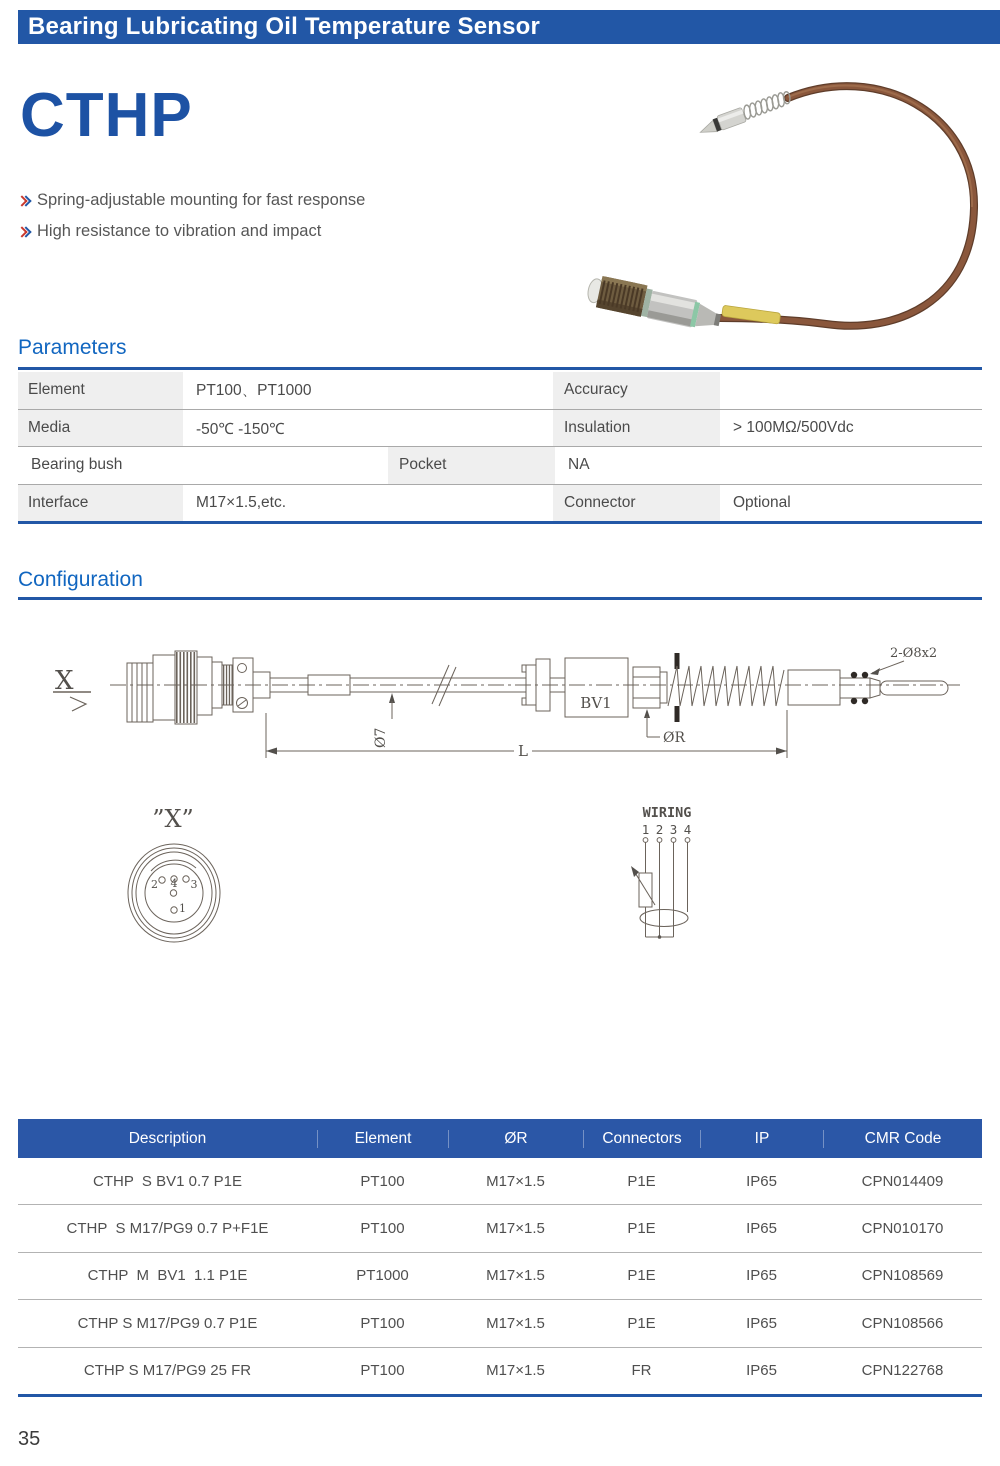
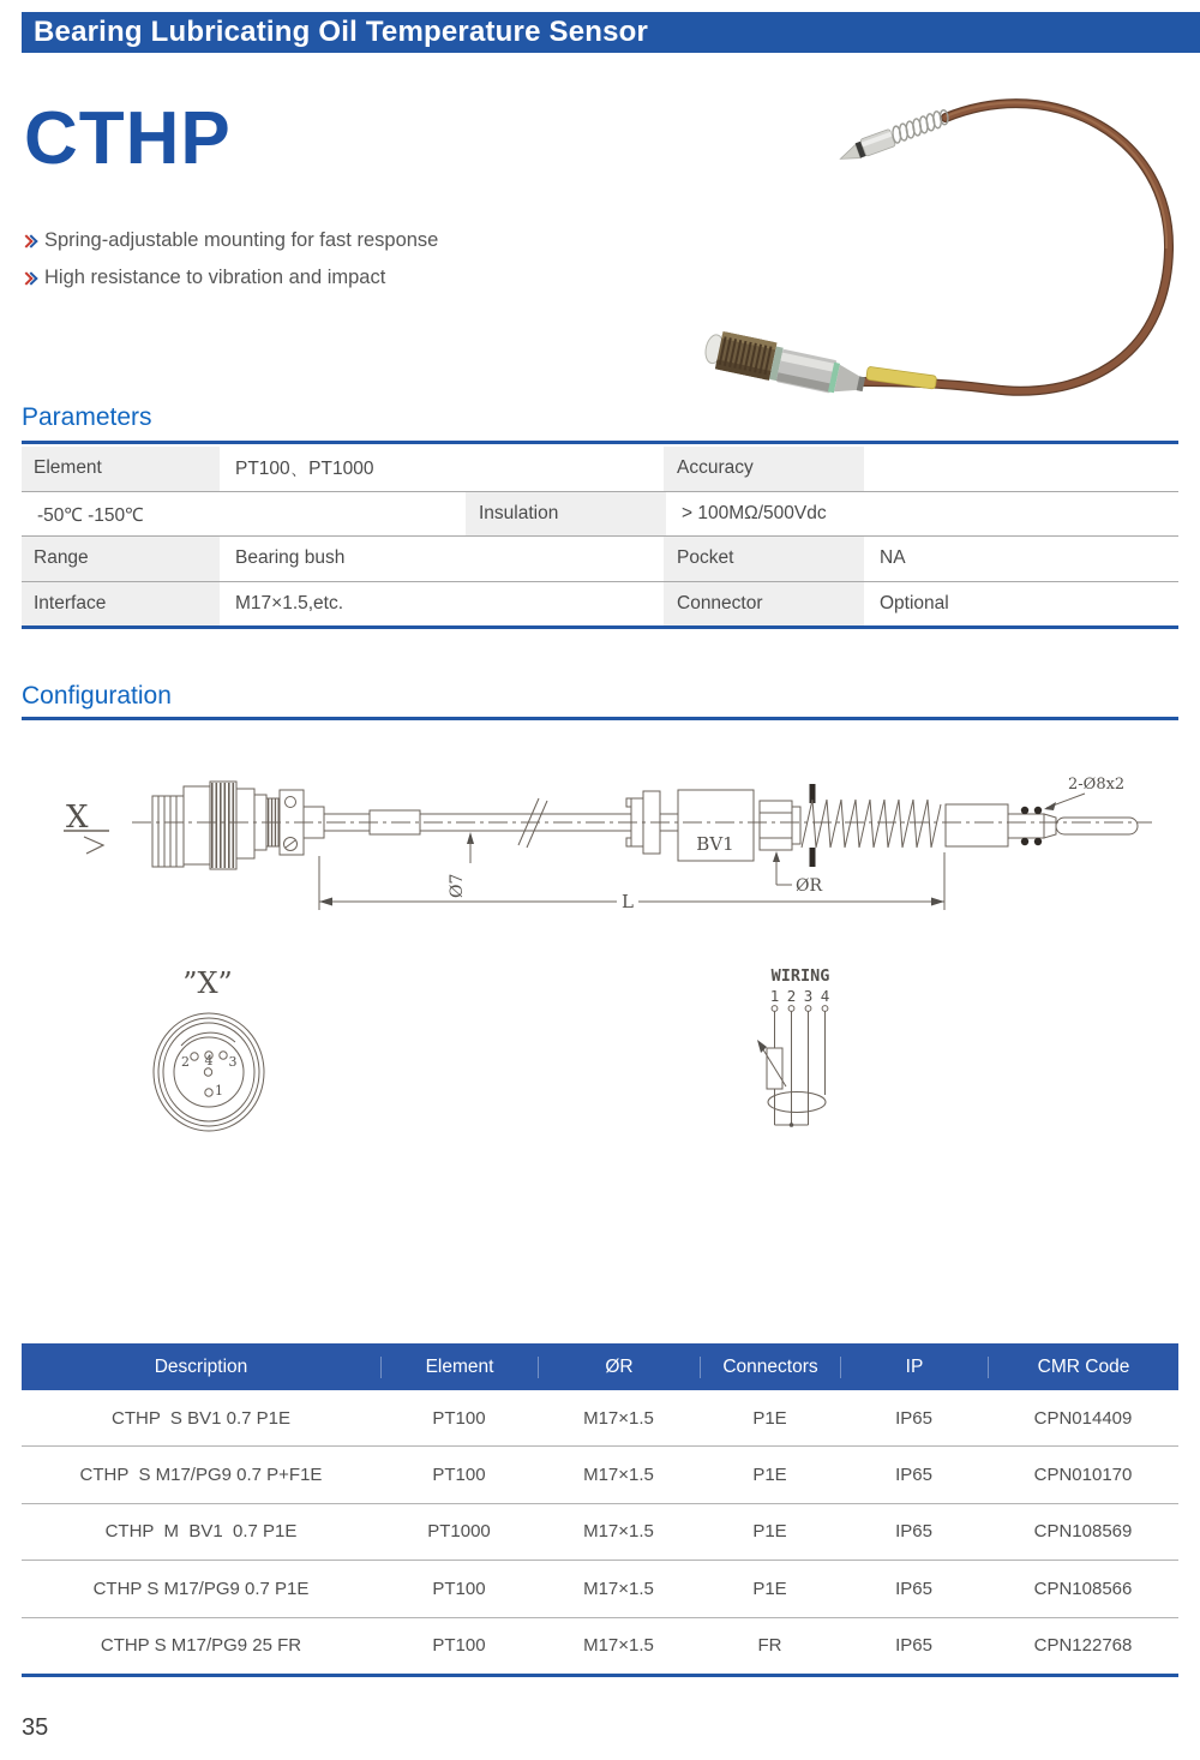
  Bearing Lubricating Oil Temperature Sensor
  CTHP
  Spring-adjustable mounting for fast response
  High resistance to vibration and impact
  Parameters
  Element
  PT100、PT1000
  Accuracy
- Media
  -50℃ -150℃
  Insulation
  > 100MΩ/500Vdc
+ Range
  Bearing bush
  Pocket
  NA
  Interface
  M17×1.5,etc.
  Connector
  Optional
  Configuration
  X
  BV1
  2-Ø8x2
  ØR
  L
  ”X”
  2
  4
  3
  1
  WIRING
  1
  2
  3
  4
  Description
  Element
  ØR
  Connectors
  IP
  CMR Code
  CTHP S BV1 0.7 P1E
  PT100
  M17×1.5
  P1E
  IP65
  CPN014409
  CTHP S M17/PG9 0.7 P+F1E
  PT100
  M17×1.5
  P1E
  IP65
  CPN010170
- CTHP M BV1 1.1 P1E
+ CTHP M BV1 0.7 P1E
  PT1000
  M17×1.5
  P1E
  IP65
  CPN108569
  CTHP S M17/PG9 0.7 P1E
  PT100
  M17×1.5
  P1E
  IP65
  CPN108566
  CTHP S M17/PG9 25 FR
  PT100
  M17×1.5
  FR
  IP65
  CPN122768
  35
